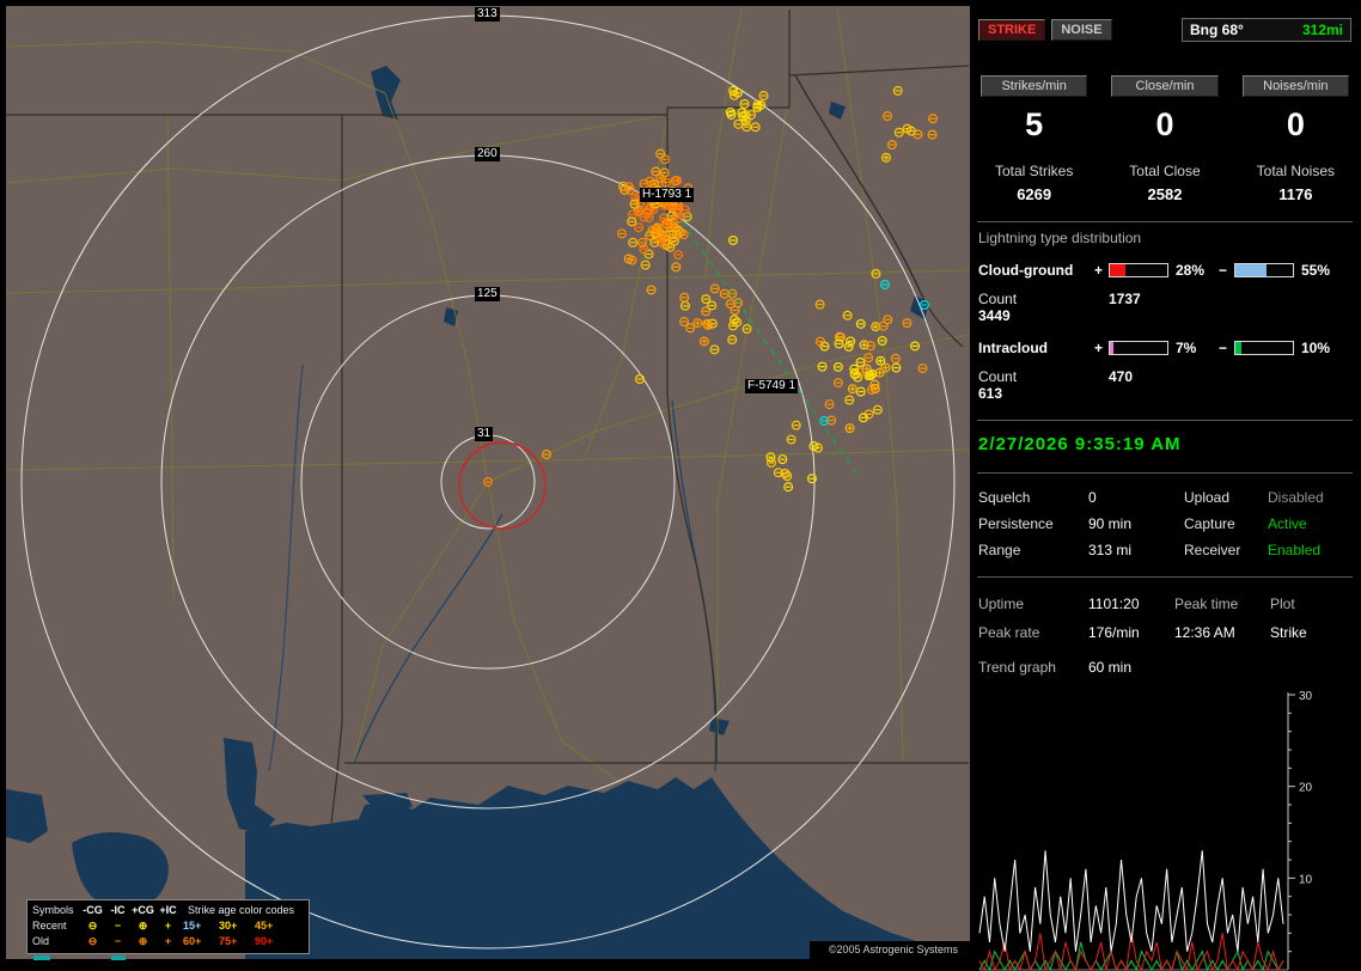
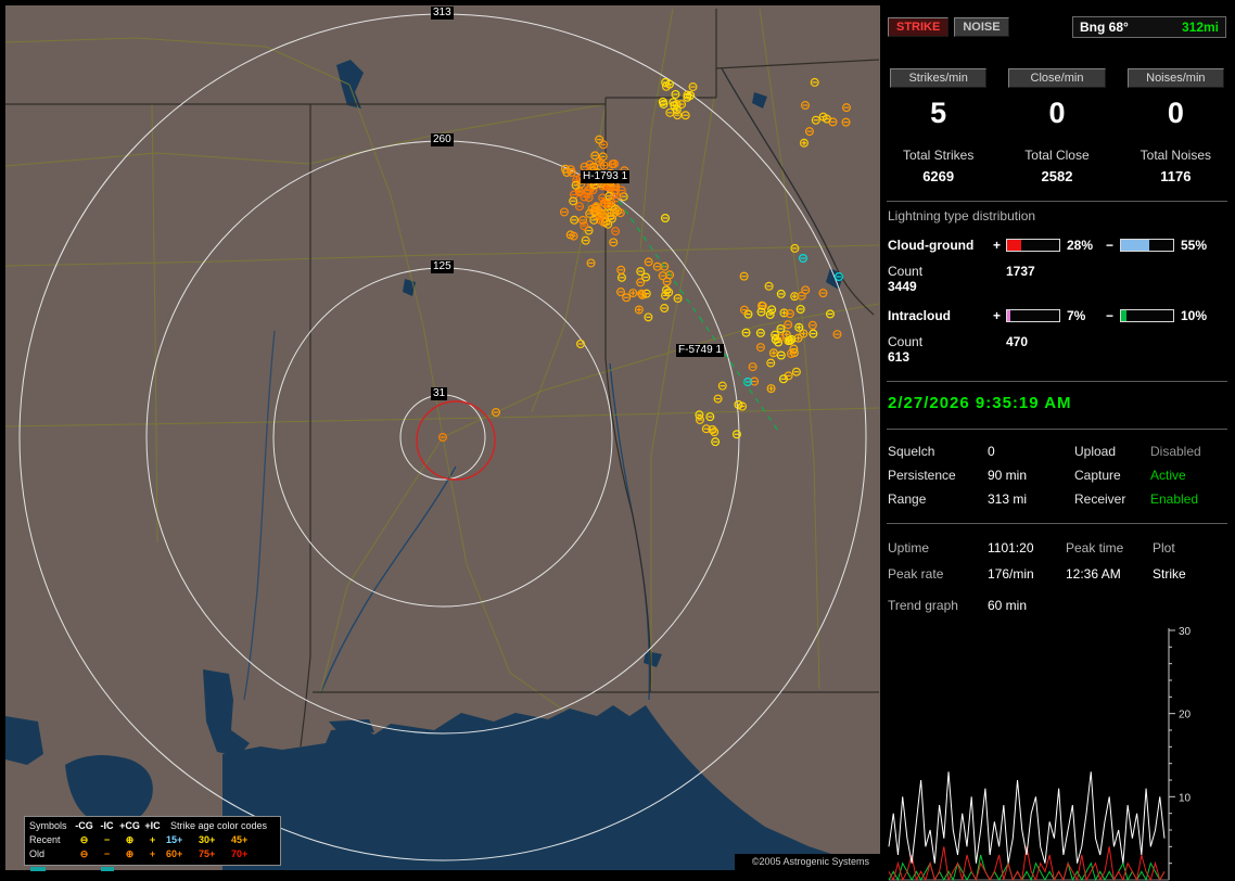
  Symbols
  -CG
  -IC
  +CG
  +IC
  Strike age color codes
  Recent
  ⊖
  −
  ⊕
  +
  15+
  30+
  45+
  Old
  ⊖
  −
  ⊕
  +
  60+
  75+
- 90+
+ 70+
  ©2005 Astrogenic Systems
  313
  260
  125
  31
  H-1793 1
  F-5749 1
  STRIKE
  NOISE
  Bng 68°
  312mi
  Strikes/min
  5
  Total Strikes
  6269
  Close/min
  0
  Total Close
  2582
  Noises/min
  0
  Total Noises
  1176
  Lightning type distribution
  Cloud-ground
  +
  28%
  −
  55%
  Count
  1737
  3449
  Intracloud
  +
  7%
  −
  10%
  Count
  470
  613
  2/27/2026 9:35:19 AM
  Squelch
  0
  Upload
  Disabled
  Persistence
  90 min
  Capture
  Active
  Range
  313 mi
  Receiver
  Enabled
  Uptime
  1101:20
  Peak time
  Plot
  Peak rate
  176/min
  12:36 AM
  Strike
  Trend graph
  60 min
  10
  20
  30
